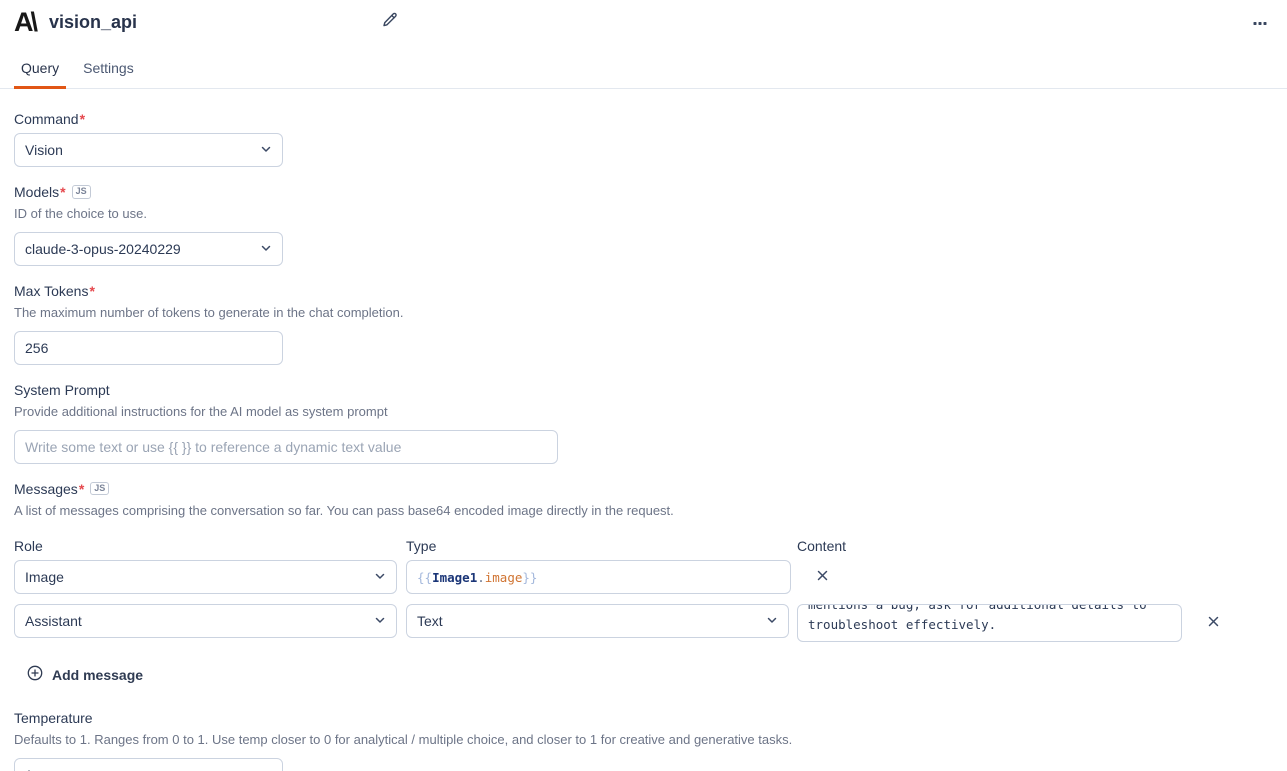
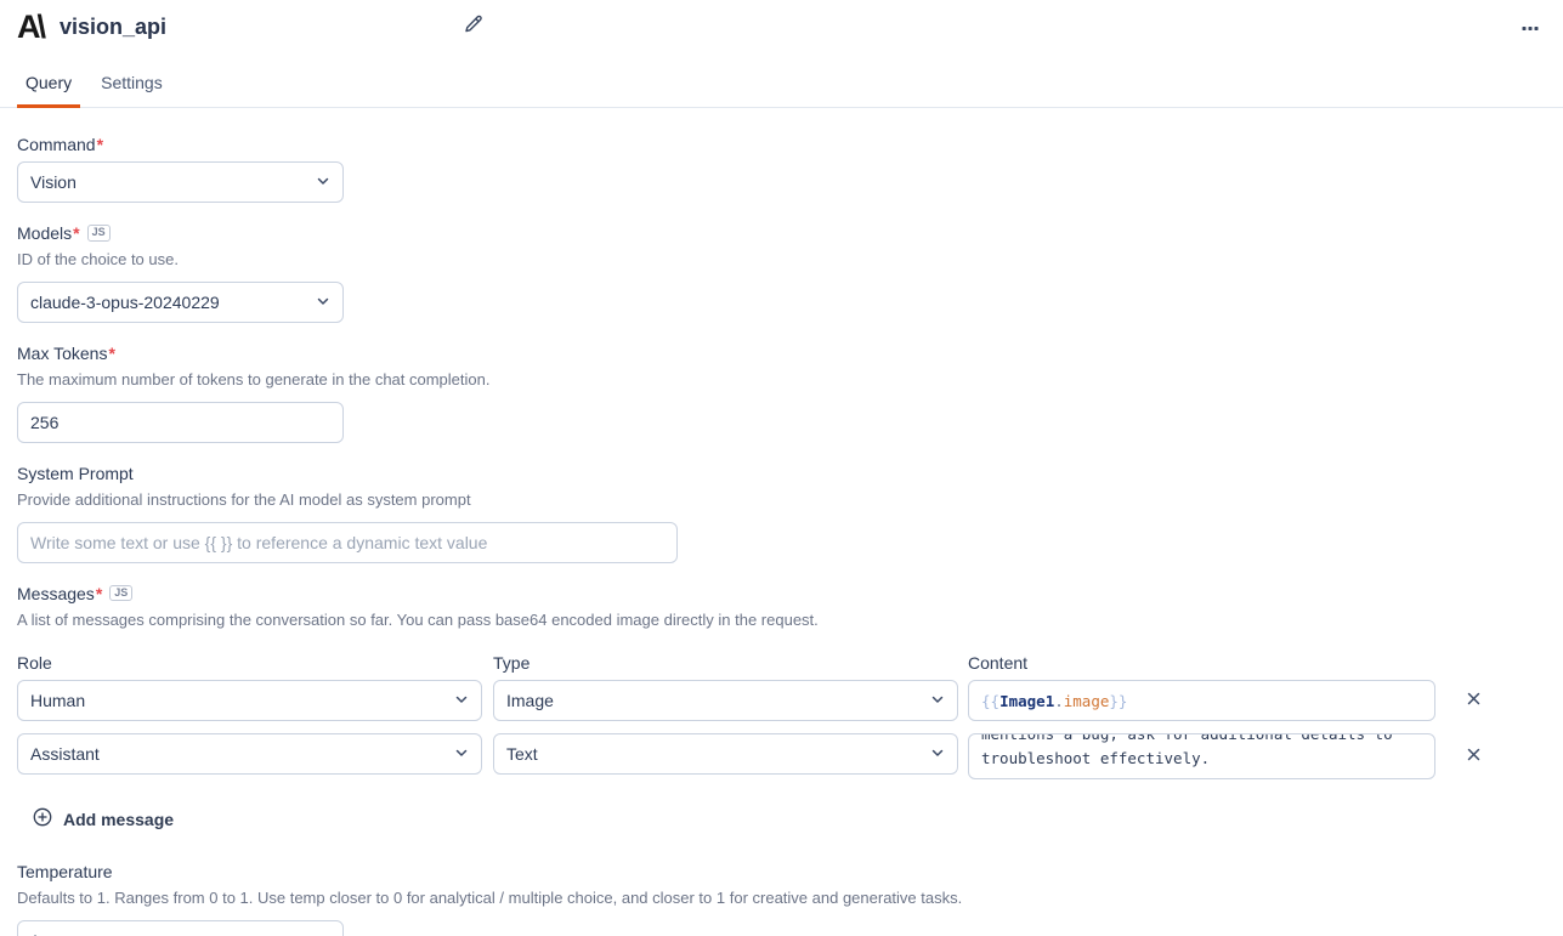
  A\
  vision_api
  Query
  Settings
  Command*
  Vision
  Models*
  JS
  ID of the choice to use.
  claude-3-opus-20240229
  Max Tokens*
  The maximum number of tokens to generate in the chat completion.
  256
  System Prompt
  Provide additional instructions for the AI model as system prompt
  Write some text or use {{ }} to reference a dynamic text value
  Messages*
  JS
  A list of messages comprising the conversation so far. You can pass base64 encoded image directly in the request.
  Role
  Type
  Content
+ Human
  Image
  {{
  Image1
  .
  image
  }}
  Assistant
  Text
  mentions a bug, ask for additional details to
  troubleshoot effectively.
  Add message
  Temperature
  Defaults to 1. Ranges from 0 to 1. Use temp closer to 0 for analytical / multiple choice, and closer to 1 for creative and generative tasks.
